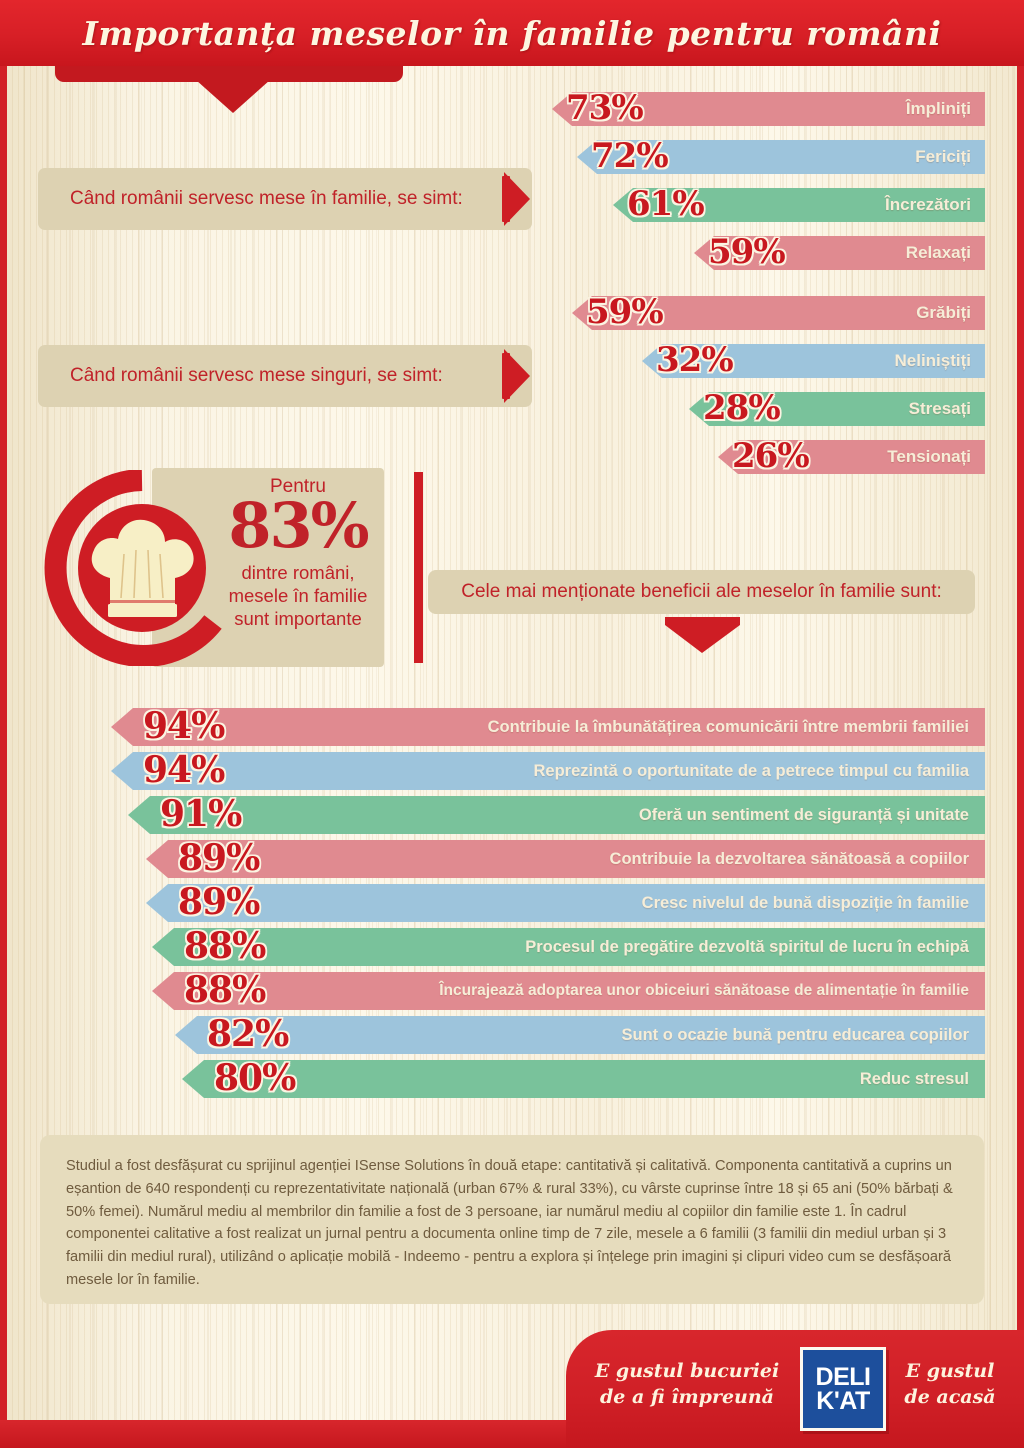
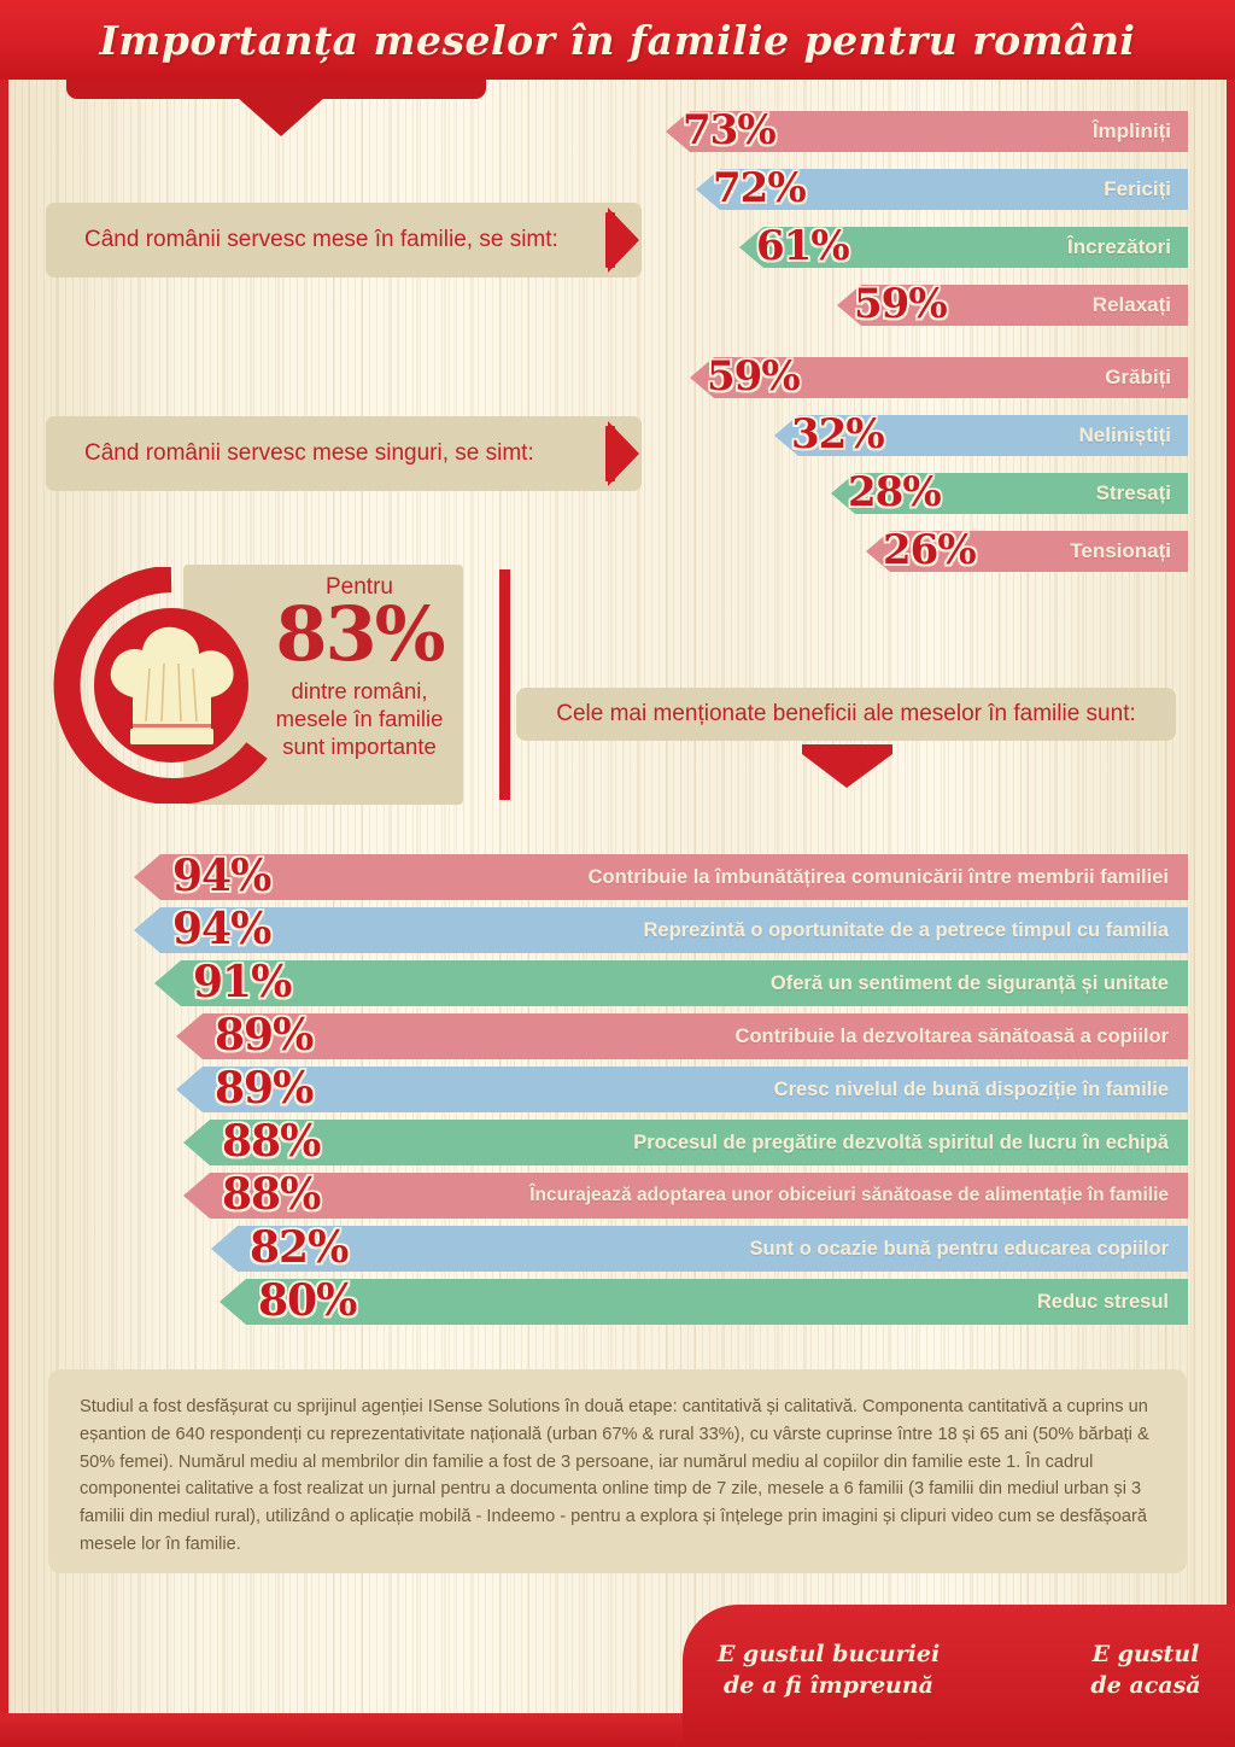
  Importanța meselor în familie pentru români
  Când românii servesc mese în familie, se simt:
  Împliniți
  73%
  Fericiți
  72%
  Încrezători
  61%
  Relaxați
  59%
  Când românii servesc mese singuri, se simt:
  Grăbiți
  59%
  Neliniștiți
  32%
  Stresați
  28%
  Tensionați
  26%
  Pentru
  83%
  dintre români,
  mesele în familie
  sunt importante
  Cele mai menționate beneficii ale meselor în familie sunt:
  Contribuie la îmbunătățirea comunicării între membrii familiei
  94%
  Reprezintă o oportunitate de a petrece timpul cu familia
  94%
  Oferă un sentiment de siguranță și unitate
  91%
  Contribuie la dezvoltarea sănătoasă a copiilor
  89%
  Cresc nivelul de bună dispoziție în familie
  89%
  Procesul de pregătire dezvoltă spiritul de lucru în echipă
  88%
  Încurajează adoptarea unor obiceiuri sănătoase de alimentație în familie
  88%
  Sunt o ocazie bună pentru educarea copiilor
  82%
  Reduc stresul
  80%
  Studiul a fost desfășurat cu sprijinul agenției ISense Solutions în două etape: cantitativă și calitativă. Componenta cantitativă a cuprins un eșantion de 640 respondenți cu reprezentativitate națională (urban 67% & rural 33%), cu vârste cuprinse între 18 și 65 ani (50% bărbați & 50% femei). Numărul mediu al membrilor din familie a fost de 3 persoane, iar numărul mediu al copiilor din familie este 1. În cadrul componentei calitative a fost realizat un jurnal pentru a documenta online timp de 7 zile, mesele a 6 familii (3 familii din mediul urban și 3 familii din mediul rural), utilizând o aplicație mobilă - Indeemo - pentru a explora și înțelege prin imagini și clipuri video cum se desfășoară mesele lor în familie.
  E gustul bucuriei
  de a fi împreună
- DELI
- K'AT
  E gustul
  de acasă
